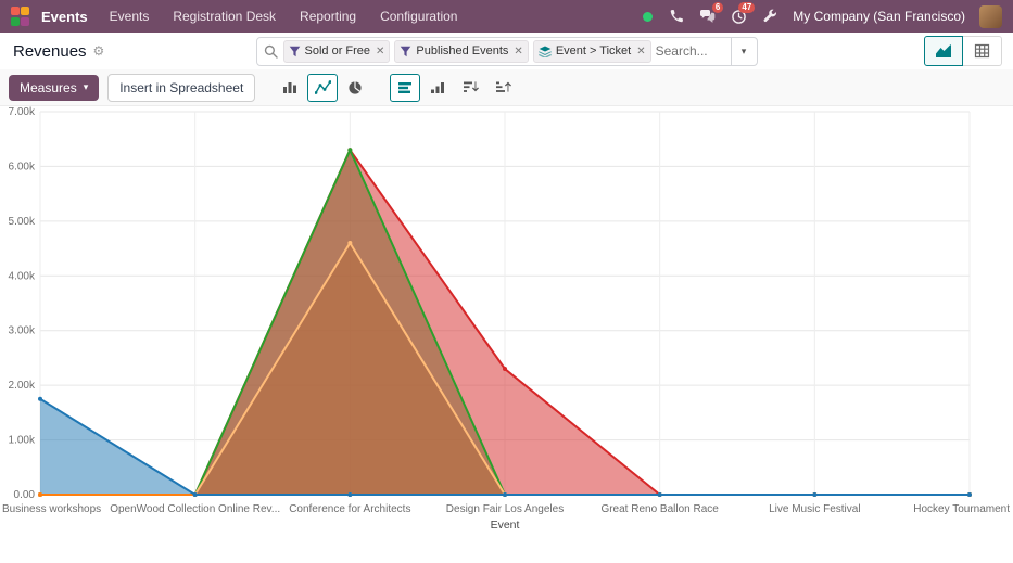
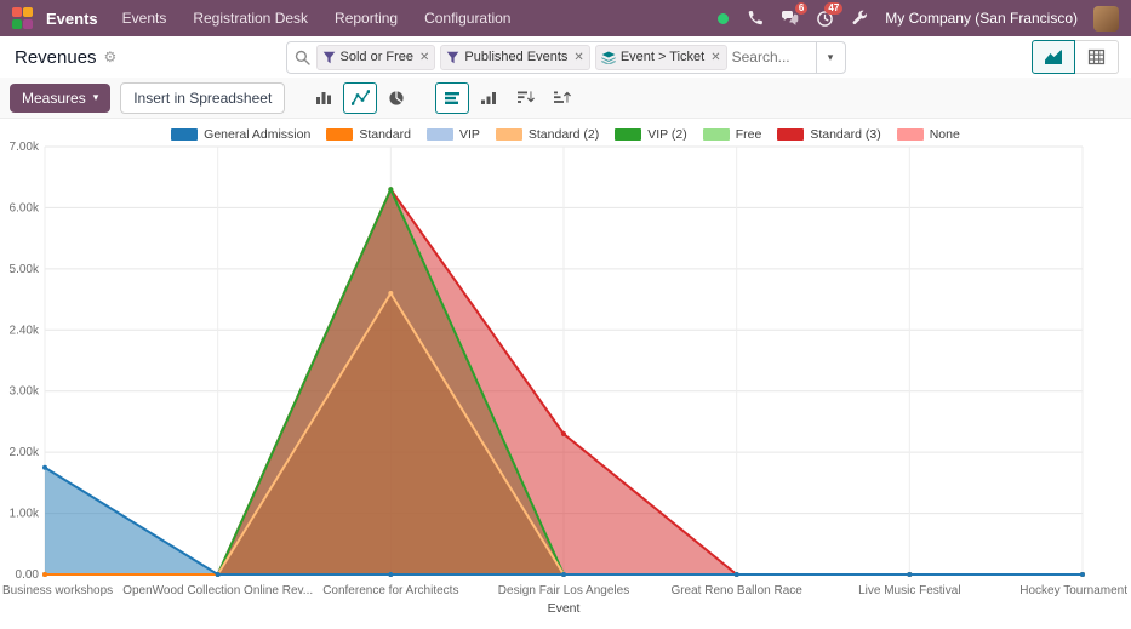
  Events
  Events
  Registration Desk
  Reporting
  Configuration
  6
  47
  My Company (San Francisco)
  Revenues
  ⚙
  Sold or Free
  ✕
  Published Events
  ✕
  Event > Ticket
  ✕
  Search...
  ▾
  Measures
  ▾
  Insert in Spreadsheet
+ General Admission
+ Standard
+ VIP
+ Standard (2)
+ VIP (2)
+ Free
+ Standard (3)
+ None
  0.00
  1.00k
  2.00k
  3.00k
- 4.00k
+ 2.40k
  5.00k
  6.00k
  7.00k
  Business workshops
  OpenWood Collection Online Rev...
  Conference for Architects
  Design Fair Los Angeles
  Great Reno Ballon Race
  Live Music Festival
  Hockey Tournament
  Event
